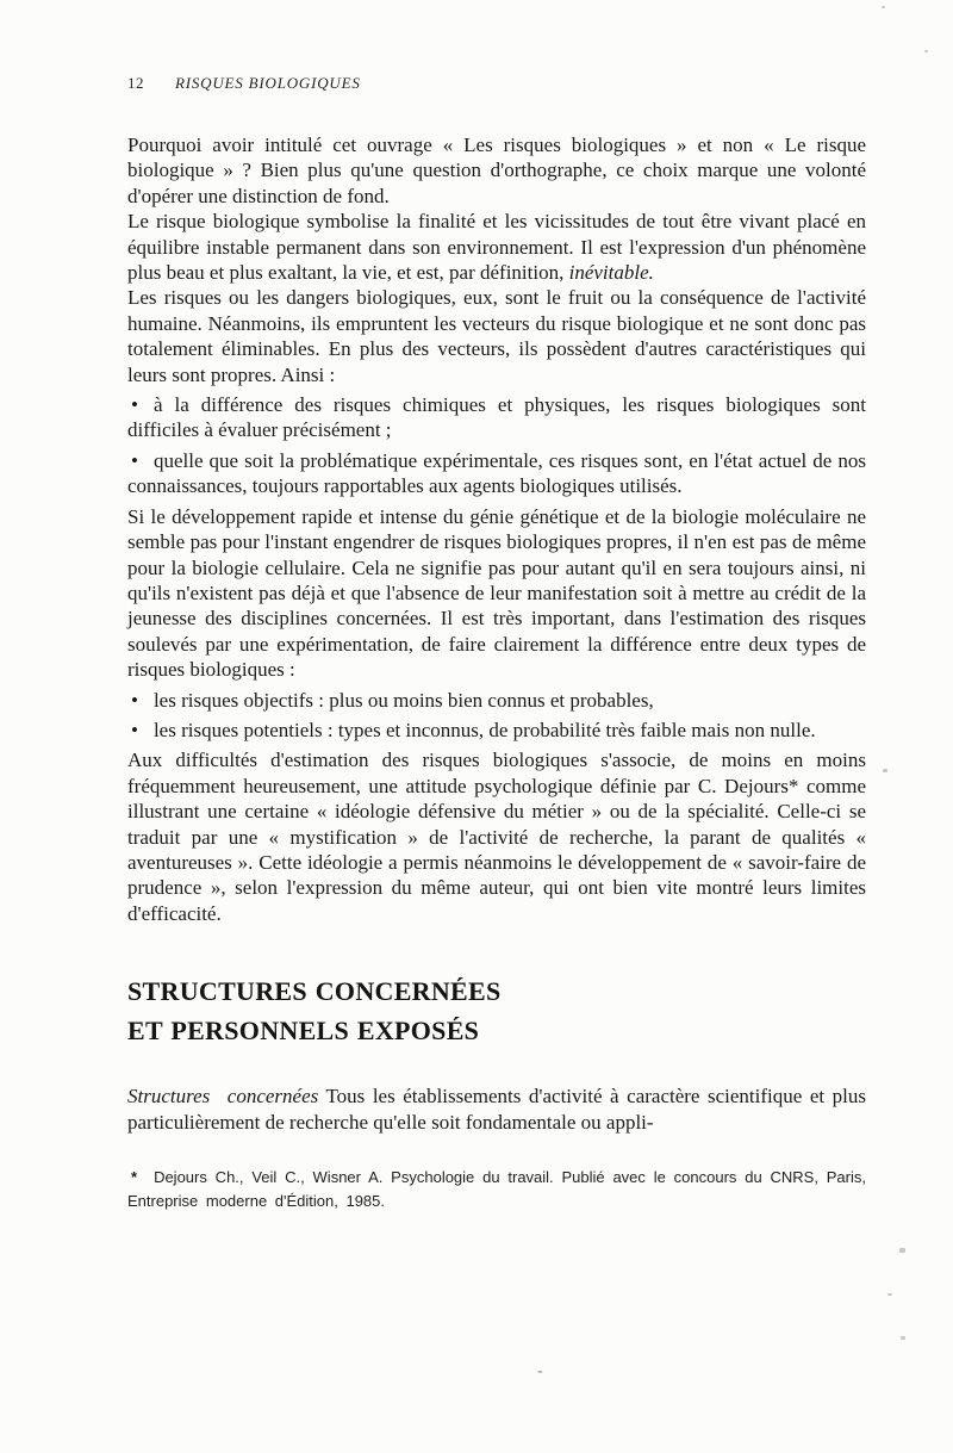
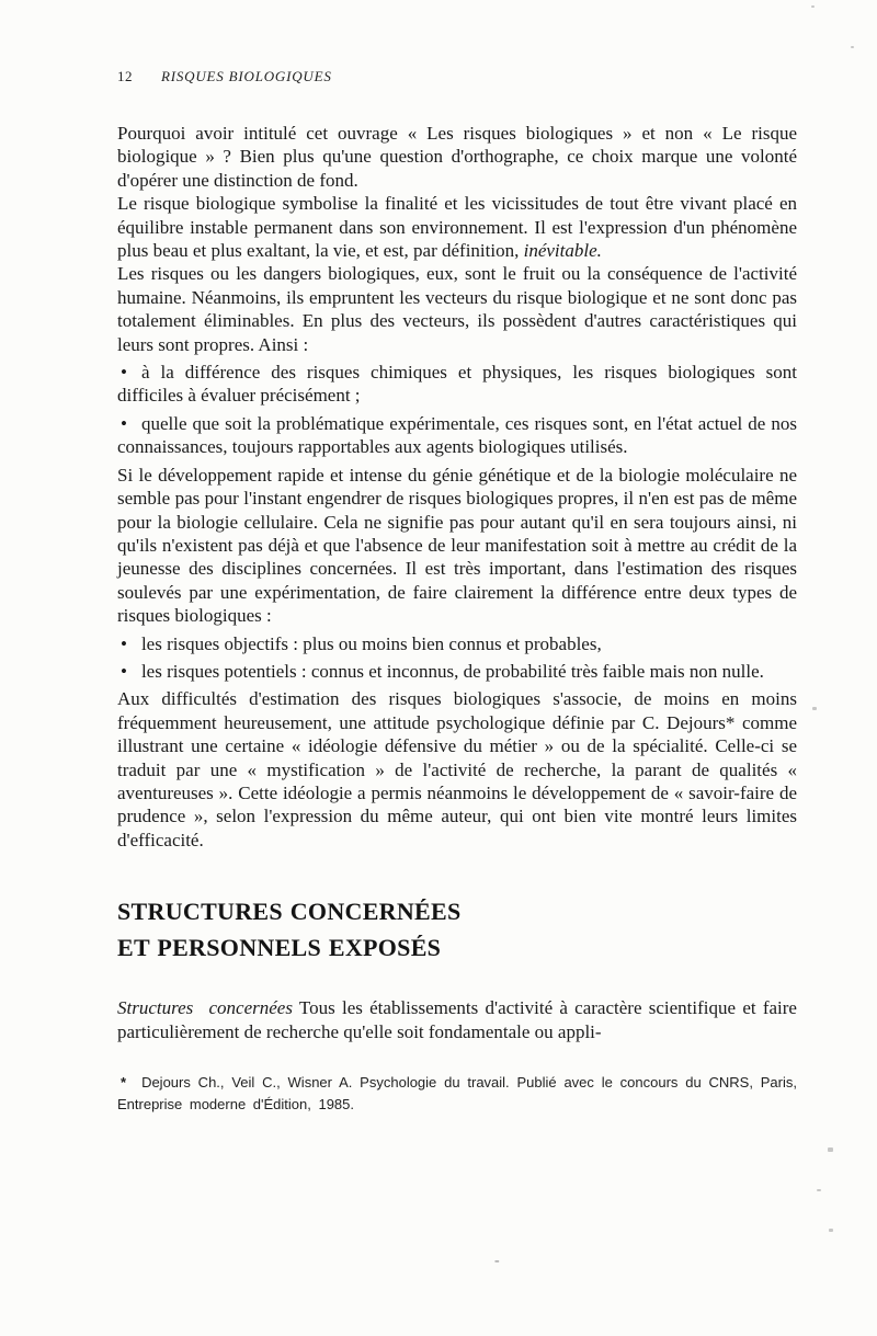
  12 RISQUES BIOLOGIQUES
  Pourquoi avoir intitulé cet ouvrage « Les risques biologiques » et non « Le risque biologique » ? Bien plus qu'une question d'orthographe, ce choix marque une volonté d'opérer une distinction de fond.
  Le risque biologique symbolise la finalité et les vicissitudes de tout être vivant placé en équilibre instable permanent dans son environnement. Il est l'expression d'un phénomène plus beau et plus exaltant, la vie, et est, par définition, inévitable.
  Les risques ou les dangers biologiques, eux, sont le fruit ou la conséquence de l'activité humaine. Néanmoins, ils empruntent les vecteurs du risque biologique et ne sont donc pas totalement éliminables. En plus des vecteurs, ils possèdent d'autres caractéristiques qui leurs sont propres. Ainsi :
  • à la différence des risques chimiques et physiques, les risques biologiques sont difficiles à évaluer précisément ;
  • quelle que soit la problématique expérimentale, ces risques sont, en l'état actuel de nos connaissances, toujours rapportables aux agents biologiques utilisés.
  Si le développement rapide et intense du génie génétique et de la biologie moléculaire ne semble pas pour l'instant engendrer de risques biologiques propres, il n'en est pas de même pour la biologie cellulaire. Cela ne signifie pas pour autant qu'il en sera toujours ainsi, ni qu'ils n'existent pas déjà et que l'absence de leur manifestation soit à mettre au crédit de la jeunesse des disciplines concernées. Il est très important, dans l'estimation des risques soulevés par une expérimentation, de faire clairement la différence entre deux types de risques biologiques :
  • les risques objectifs : plus ou moins bien connus et probables,
- • les risques potentiels : types et inconnus, de probabilité très faible mais non nulle.
+ • les risques potentiels : connus et inconnus, de probabilité très faible mais non nulle.
  Aux difficultés d'estimation des risques biologiques s'associe, de moins en moins fréquemment heureusement, une attitude psychologique définie par C. Dejours* comme illustrant une certaine « idéologie défensive du métier » ou de la spécialité. Celle-ci se traduit par une « mystification » de l'activité de recherche, la parant de qualités « aventureuses ». Cette idéologie a permis néanmoins le développement de « savoir-faire de prudence », selon l'expression du même auteur, qui ont bien vite montré leurs limites d'efficacité.
  STRUCTURES CONCERNÉES
  ET PERSONNELS EXPOSÉS
- Structures concernées Tous les établissements d'activité à caractère scientifique et plus particulièrement de recherche qu'elle soit fondamentale ou appli-
+ Structures concernées Tous les établissements d'activité à caractère scientifique et faire particulièrement de recherche qu'elle soit fondamentale ou appli-
  * Dejours Ch., Veil C., Wisner A. Psychologie du travail. Publié avec le concours du CNRS, Paris, Entreprise moderne d'Édition, 1985.
  -
